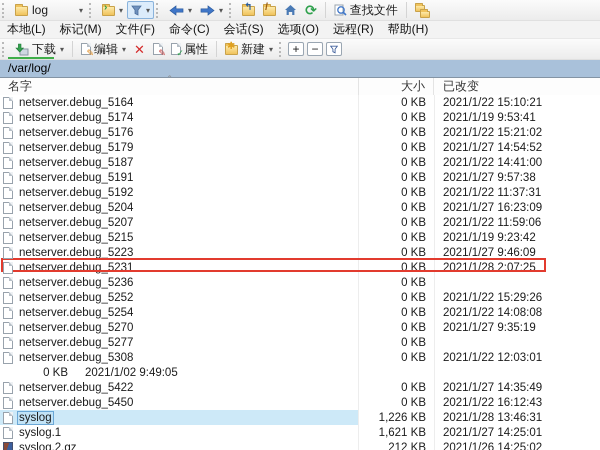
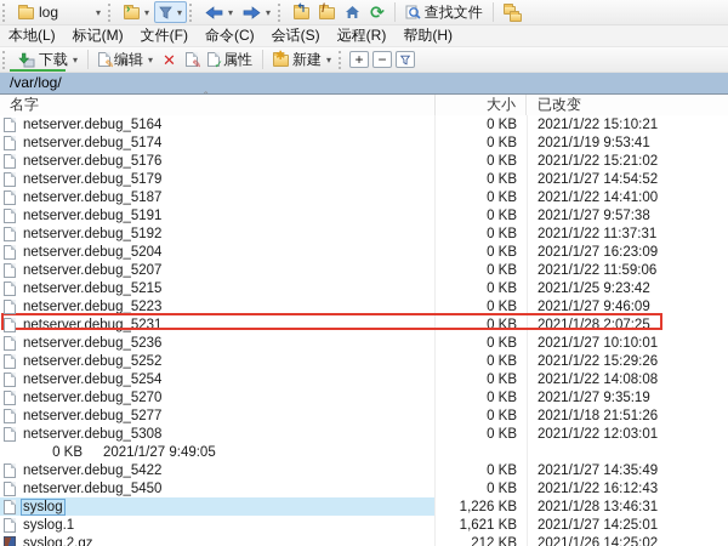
  log
  ▾
  ›
  ▾
  ▾
  ▾
  ▾
  ↰
  /
  ⟳
  查找文件
  本地(L)
  标记(M)
  文件(F)
  命令(C)
  会话(S)
- 选项(O)
  远程(R)
  帮助(H)
  下载
  ▾
  ✎
  编辑
  ▾
  ✕
  ✎
  ✓
  属性
  ✱
  新建
  ▾
  +
  −
  /var/log/
  名字
  ˆ
  大小
  已改变
  netserver.debug_5164
  0 KB
  2021/1/22 15:10:21
  netserver.debug_5174
  0 KB
  2021/1/19 9:53:41
  netserver.debug_5176
  0 KB
  2021/1/22 15:21:02
  netserver.debug_5179
  0 KB
  2021/1/27 14:54:52
  netserver.debug_5187
  0 KB
  2021/1/22 14:41:00
  netserver.debug_5191
  0 KB
  2021/1/27 9:57:38
  netserver.debug_5192
  0 KB
  2021/1/22 11:37:31
  netserver.debug_5204
  0 KB
  2021/1/27 16:23:09
  netserver.debug_5207
  0 KB
  2021/1/22 11:59:06
  netserver.debug_5215
  0 KB
- 2021/1/19 9:23:42
+ 2021/1/25 9:23:42
  netserver.debug_5223
  0 KB
  2021/1/27 9:46:09
  netserver.debug_5231
  0 KB
  2021/1/28 2:07:25
  netserver.debug_5236
  0 KB
+ 2021/1/27 10:10:01
  netserver.debug_5252
  0 KB
  2021/1/22 15:29:26
  netserver.debug_5254
  0 KB
  2021/1/22 14:08:08
  netserver.debug_5270
  0 KB
  2021/1/27 9:35:19
  netserver.debug_5277
  0 KB
+ 2021/1/18 21:51:26
  netserver.debug_5308
  0 KB
  2021/1/22 12:03:01
  0 KB
- 2021/1/02 9:49:05
+ 2021/1/27 9:49:05
  netserver.debug_5422
  0 KB
  2021/1/27 14:35:49
  netserver.debug_5450
  0 KB
  2021/1/22 16:12:43
  syslog
  1,226 KB
  2021/1/28 13:46:31
  syslog.1
  1,621 KB
  2021/1/27 14:25:01
  syslog.2.gz
  212 KB
  2021/1/26 14:25:02
